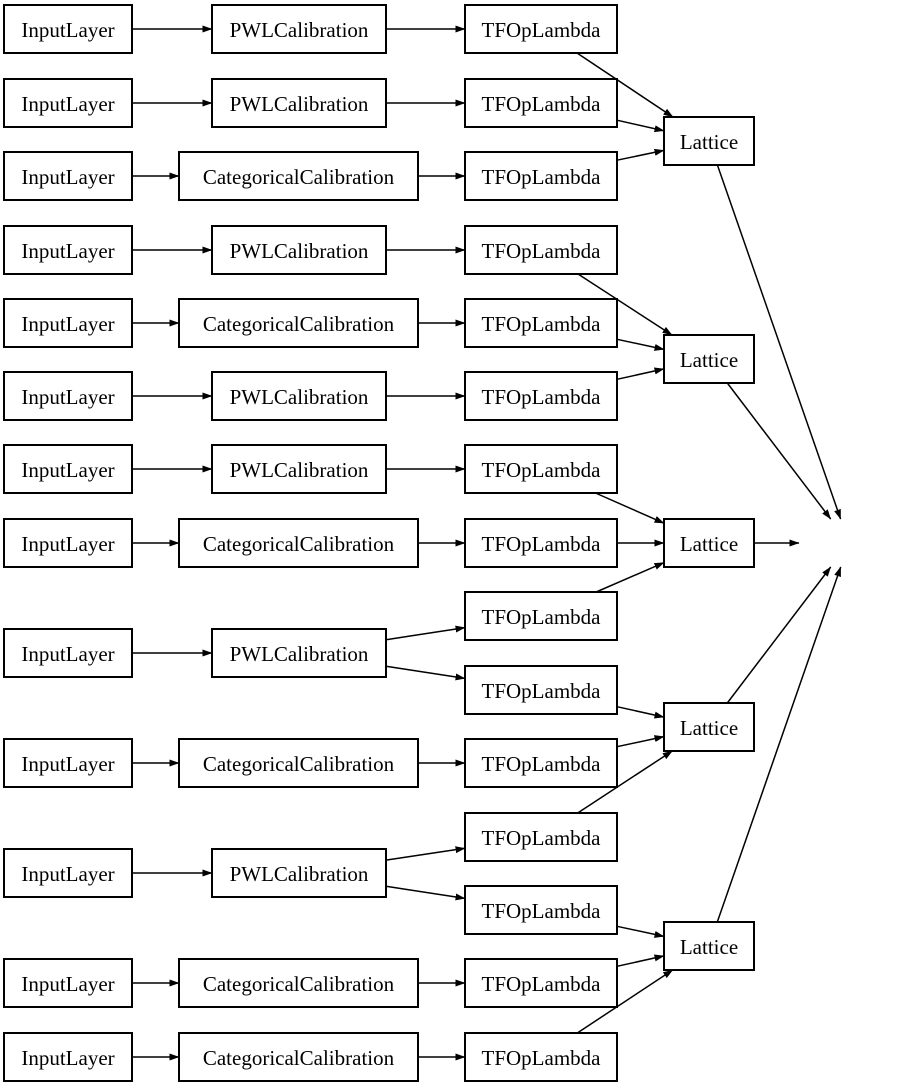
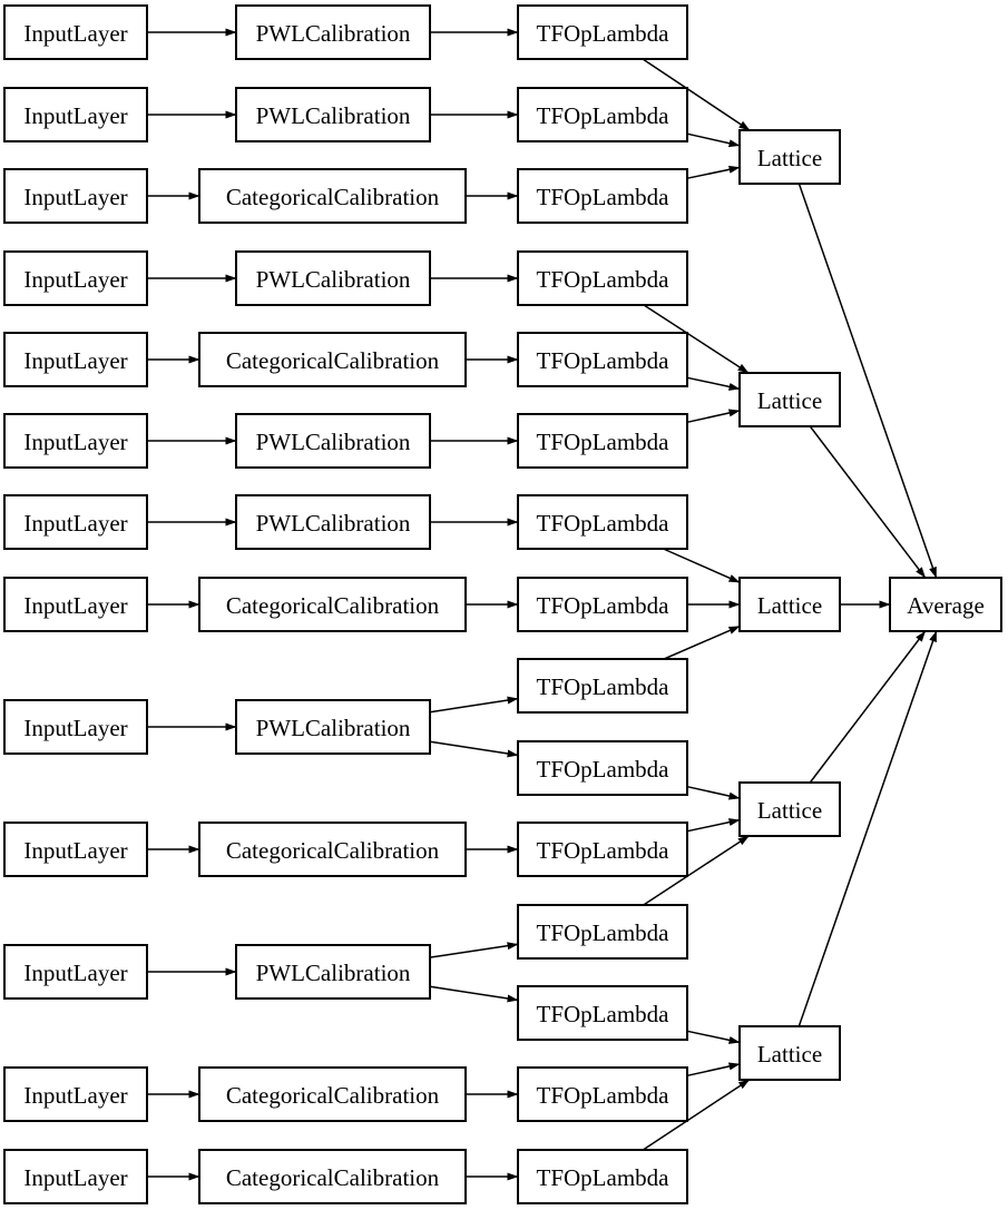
  InputLayer
  InputLayer
  InputLayer
  InputLayer
  InputLayer
  InputLayer
  InputLayer
  InputLayer
  InputLayer
  InputLayer
  InputLayer
  InputLayer
  InputLayer
  PWLCalibration
  PWLCalibration
  CategoricalCalibration
  PWLCalibration
  CategoricalCalibration
  PWLCalibration
  PWLCalibration
  CategoricalCalibration
  PWLCalibration
  CategoricalCalibration
  PWLCalibration
  CategoricalCalibration
  CategoricalCalibration
  TFOpLambda
  TFOpLambda
  TFOpLambda
  TFOpLambda
  TFOpLambda
  TFOpLambda
  TFOpLambda
  TFOpLambda
  TFOpLambda
  TFOpLambda
  TFOpLambda
  TFOpLambda
  TFOpLambda
  TFOpLambda
  TFOpLambda
  Lattice
  Lattice
  Lattice
  Lattice
  Lattice
+ Average
